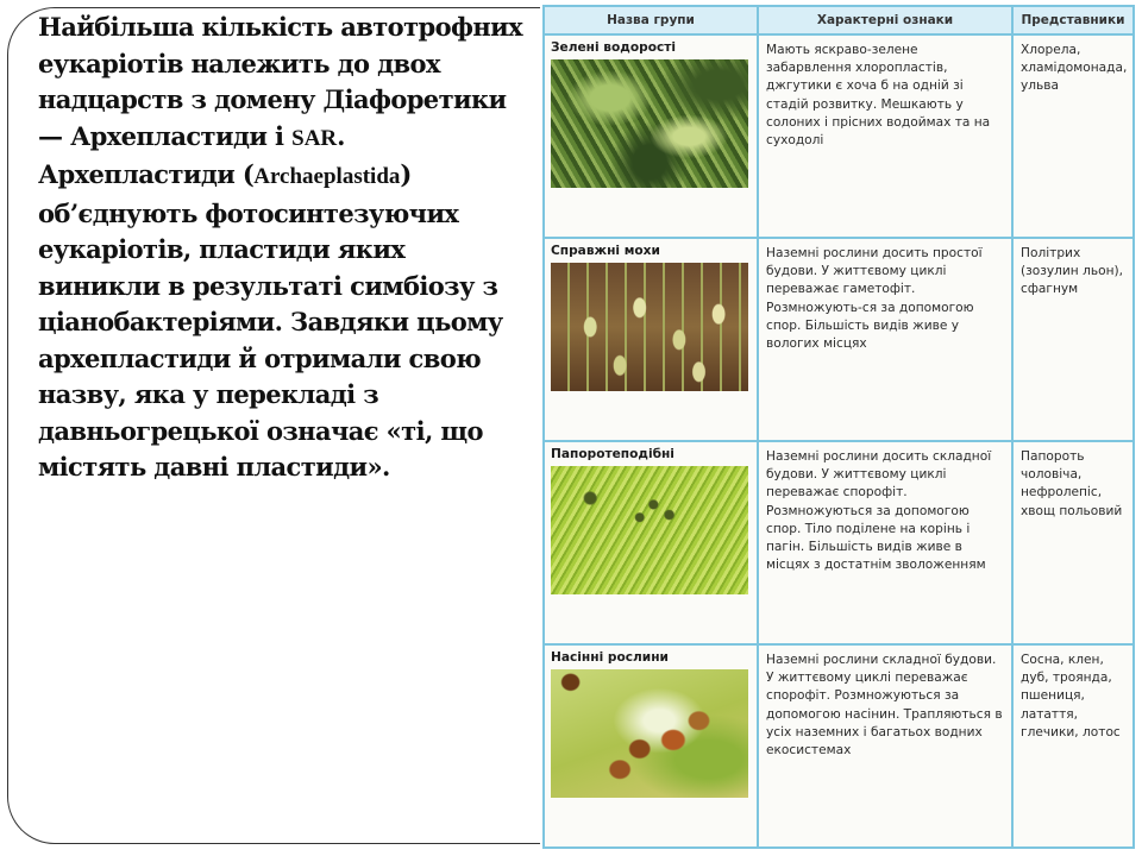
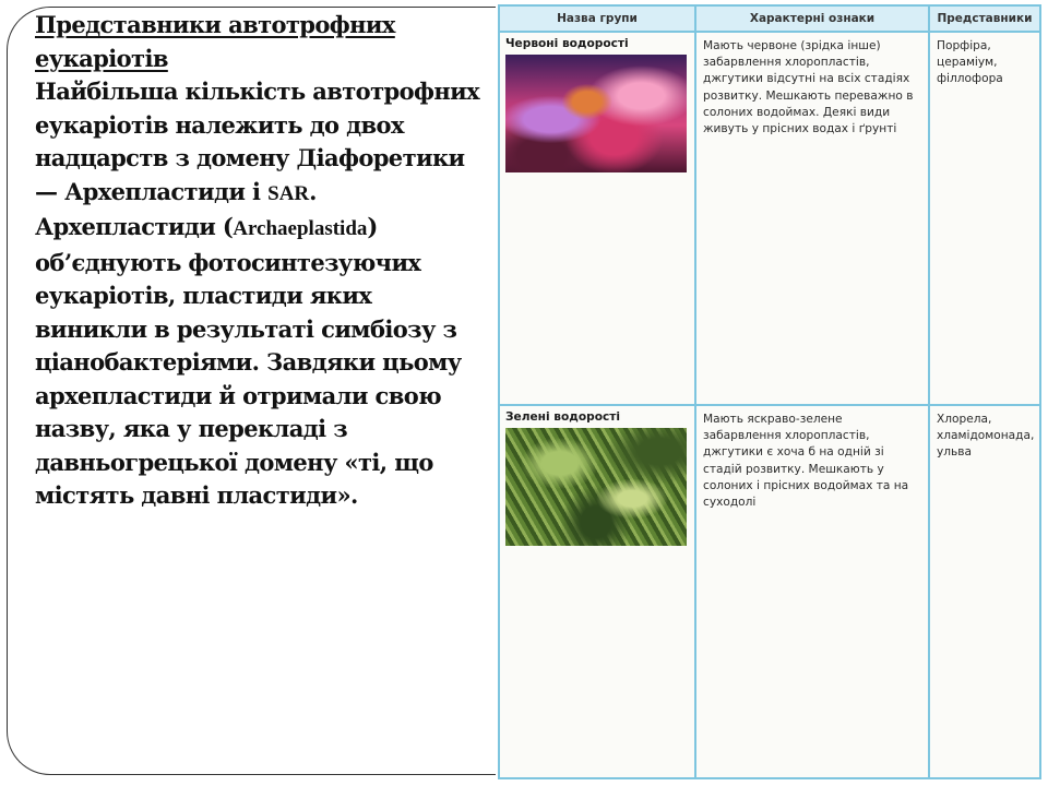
+ Представники автотрофних еукаріотів
- Найбільша кількість автотрофних еукаріотів належить до двох надцарств з домену Діафоретики — Архепластиди і SAR. Архепластиди (Archaeplastida) об’єднують фотосинтезуючих еукаріотів, пластиди яких виникли в результаті симбіозу з ціанобактеріями. Завдяки цьому архепластиди й отримали свою назву, яка у перекладі з давньогрецької означає «ті, що містять давні пластиди».
+ Найбільша кількість автотрофних еукаріотів належить до двох надцарств з домену Діафоретики — Архепластиди і SAR. Архепластиди (Archaeplastida) об’єднують фотосинтезуючих еукаріотів, пластиди яких виникли в результаті симбіозу з ціанобактеріями. Завдяки цьому архепластиди й отримали свою назву, яка у перекладі з давньогрецької домену «ті, що містять давні пластиди».
  Назва групи	Характерні ознаки	Представники
+ Червоні водорості	Мають червоне (зрідка інше) забарвлення хлоропластів, джгутики відсутні на всіх стадіях розвитку. Мешкають переважно в солоних водоймах. Деякі види живуть у прісних водах і ґрунті	Порфіра, цераміум, філлофора
  Зелені водорості	Мають яскраво-зелене забарвлення хлоропластів, джгутики є хоча б на одній зі стадій розвитку. Мешкають у солоних і прісних водоймах та на суходолі	Хлорела, хламідомонада, ульва
- Справжні мохи	Наземні рослини досить простої будови. У життєвому циклі переважає гаметофіт. Розмножують-ся за допомогою спор. Більшість видів живе у вологих місцях	Політрих (зозулин льон), сфагнум
- Папоротеподібні	Наземні рослини досить складної будови. У життєвому циклі переважає спорофіт. Розмножуються за допомогою спор. Тіло поділене на корінь і пагін. Більшість видів живе в місцях з достатнім зволоженням	Папороть чоловіча, нефролепіс, хвощ польовий
- Насінні рослини	Наземні рослини складної будови. У життєвому циклі переважає спорофіт. Розмножуються за допомогою насінин. Трапляються в усіх наземних і багатьох водних екосистемах	Сосна, клен, дуб, троянда, пшениця, латаття, глечики, лотос
